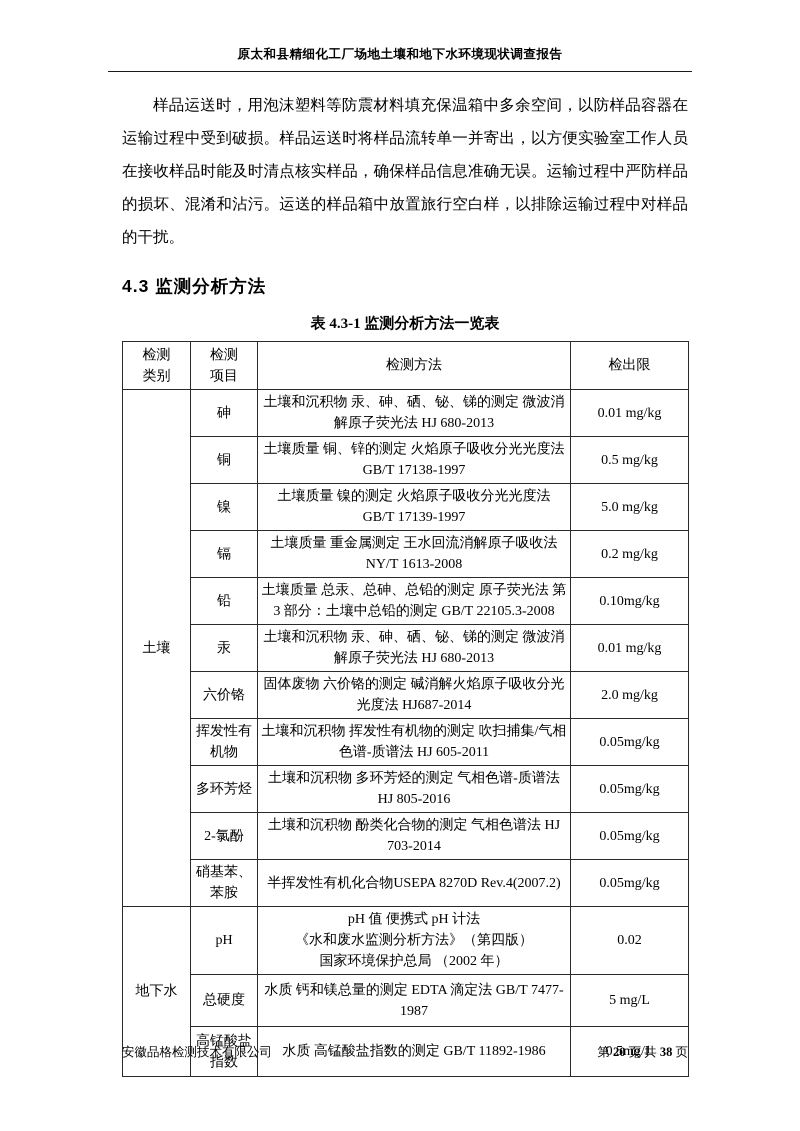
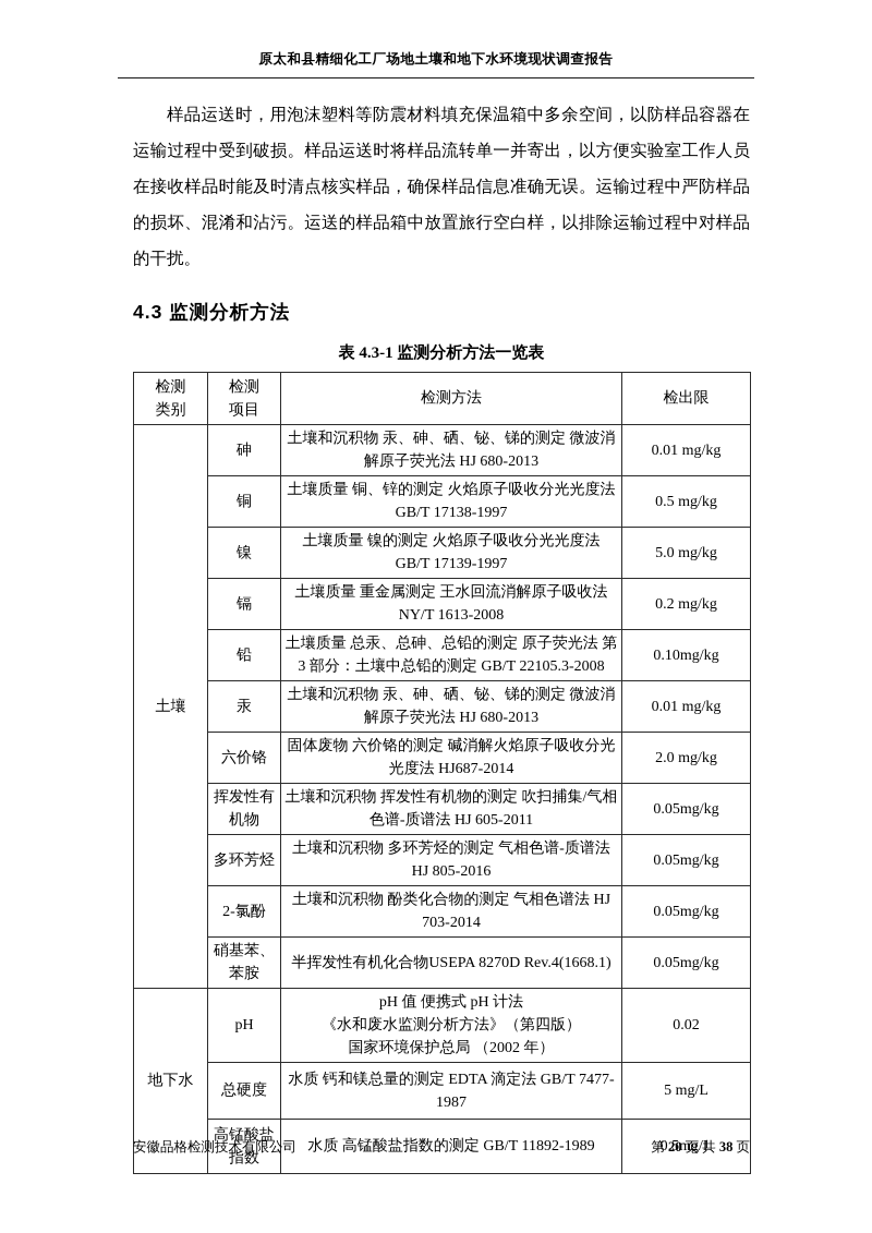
  原太和县精细化工厂场地土壤和地下水环境现状调查报告
  样品运送时，用泡沫塑料等防震材料填充保温箱中多余空间，以防样品容器在运输过程中受到破损。样品运送时将样品流转单一并寄出，以方便实验室工作人员在接收样品时能及时清点核实样品，确保样品信息准确无误。运输过程中严防样品的损坏、混淆和沾污。运送的样品箱中放置旅行空白样，以排除运输过程中对样品的干扰。
  4.3 监测分析方法
  表 4.3-1 监测分析方法一览表
  检测 类别	检测 项目	检测方法	检出限
  土壤	砷	土壤和沉积物 汞、砷、硒、铋、锑的测定 微波消解原子荧光法 HJ 680-2013	0.01 mg/kg
  铜	土壤质量 铜、锌的测定 火焰原子吸收分光光度法 GB/T 17138-1997	0.5 mg/kg
  镍	土壤质量 镍的测定 火焰原子吸收分光光度法 GB/T 17139-1997	5.0 mg/kg
  镉	土壤质量 重金属测定 王水回流消解原子吸收法 NY/T 1613-2008	0.2 mg/kg
  铅	土壤质量 总汞、总砷、总铅的测定 原子荧光法 第 3 部分：土壤中总铅的测定 GB/T 22105.3-2008	0.10mg/kg
  汞	土壤和沉积物 汞、砷、硒、铋、锑的测定 微波消解原子荧光法 HJ 680-2013	0.01 mg/kg
  六价铬	固体废物 六价铬的测定 碱消解火焰原子吸收分光光度法 HJ687-2014	2.0 mg/kg
  挥发性有机物	土壤和沉积物 挥发性有机物的测定 吹扫捕集/气相色谱-质谱法 HJ 605-2011	0.05mg/kg
  多环芳烃	土壤和沉积物 多环芳烃的测定 气相色谱-质谱法 HJ 805-2016	0.05mg/kg
  2-氯酚	土壤和沉积物 酚类化合物的测定 气相色谱法 HJ 703-2014	0.05mg/kg
- 硝基苯、苯胺	半挥发性有机化合物USEPA 8270D Rev.4(2007.2)	0.05mg/kg
+ 硝基苯、苯胺	半挥发性有机化合物USEPA 8270D Rev.4(1668.1)	0.05mg/kg
  地下水	pH	pH 值 便携式 pH 计法 《水和废水监测分析方法》（第四版） 国家环境保护总局 （2002 年）	0.02
  总硬度	水质 钙和镁总量的测定 EDTA 滴定法 GB/T 7477-1987	5 mg/L
- 高锰酸盐指数	水质 高锰酸盐指数的测定 GB/T 11892-1986	0.5mg/L
+ 高锰酸盐指数	水质 高锰酸盐指数的测定 GB/T 11892-1989	0.5mg/L
  安徽品格检测技术有限公司
  第 20 页 共 38 页
